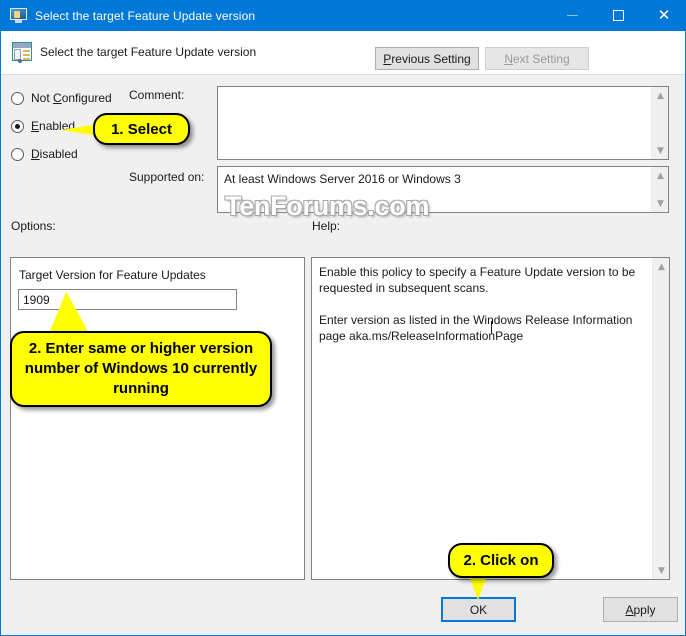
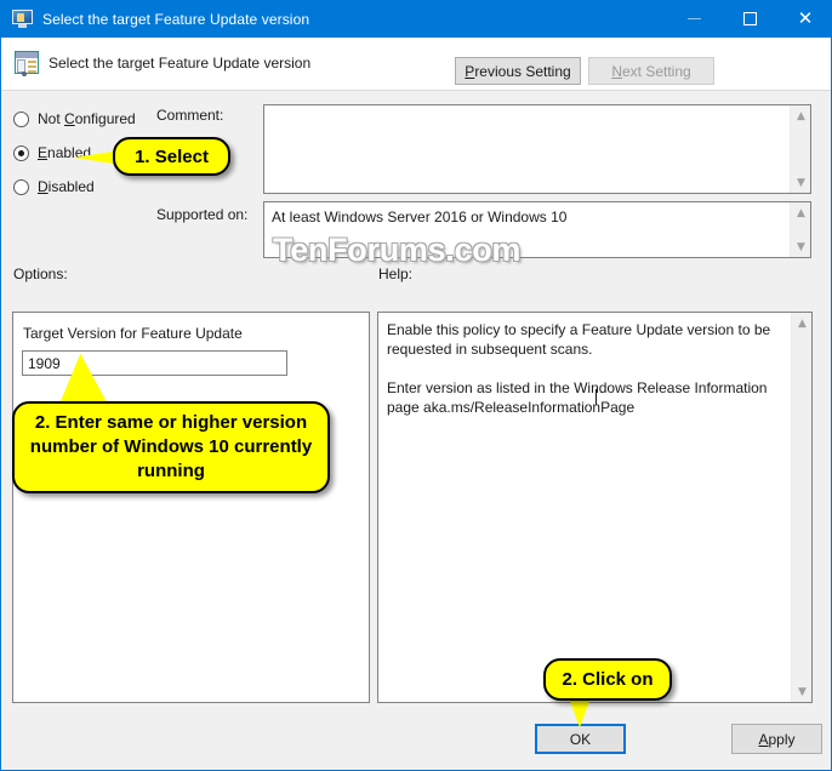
  Select the target Feature Update version
  ✕
  Select the target Feature Update version
  P
  revious Setting
  N
  ext Setting
  Not Configured
  Enabled
  Disabled
  Comment:
  ▲
  ▼
  Supported on:
- At least Windows Server 2016 or Windows 3
+ At least Windows Server 2016 or Windows 10
  ▲
  ▼
  Options:
  Help:
- Target Version for Feature Updates
+ Target Version for Feature Update
  1909
  Enable this policy to specify a Feature Update version to be requested in subsequent scans.
  Enter version as listed in the Windows Release Information page aka.ms/ReleaseInformationPage
  ▲
  ▼
  OK
  A
  pply
  TenForums.com
  1. Select
  2. Enter same or higher version number of Windows 10 currently running
  2. Click on
